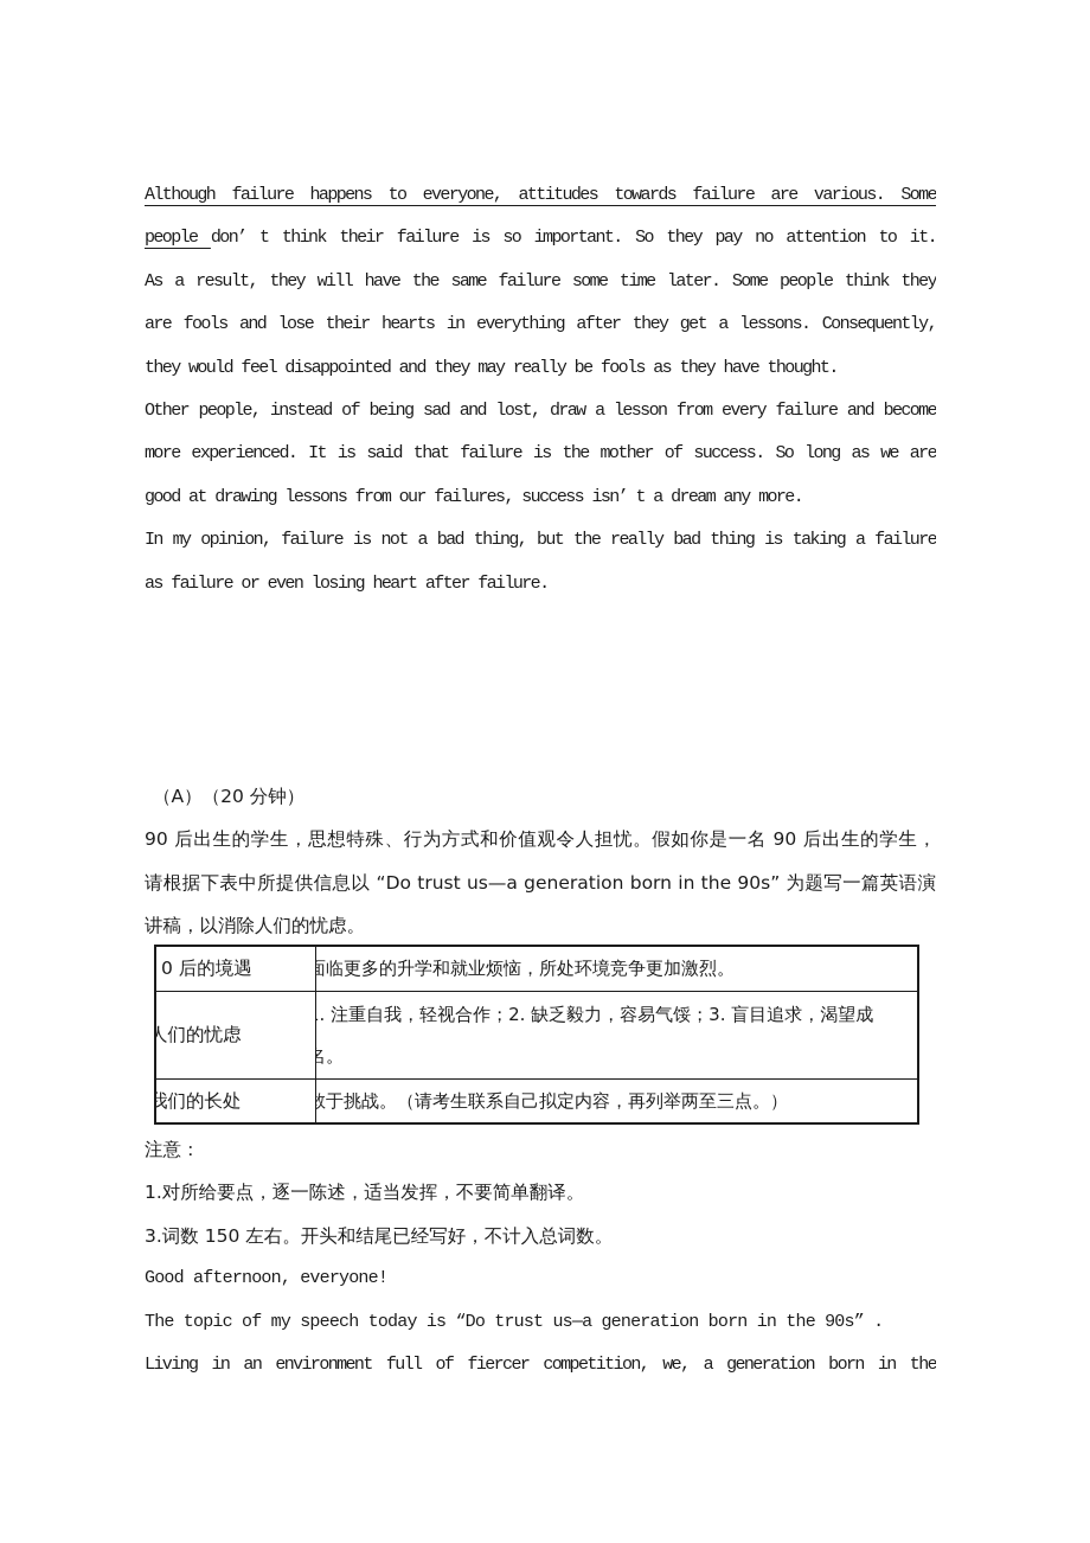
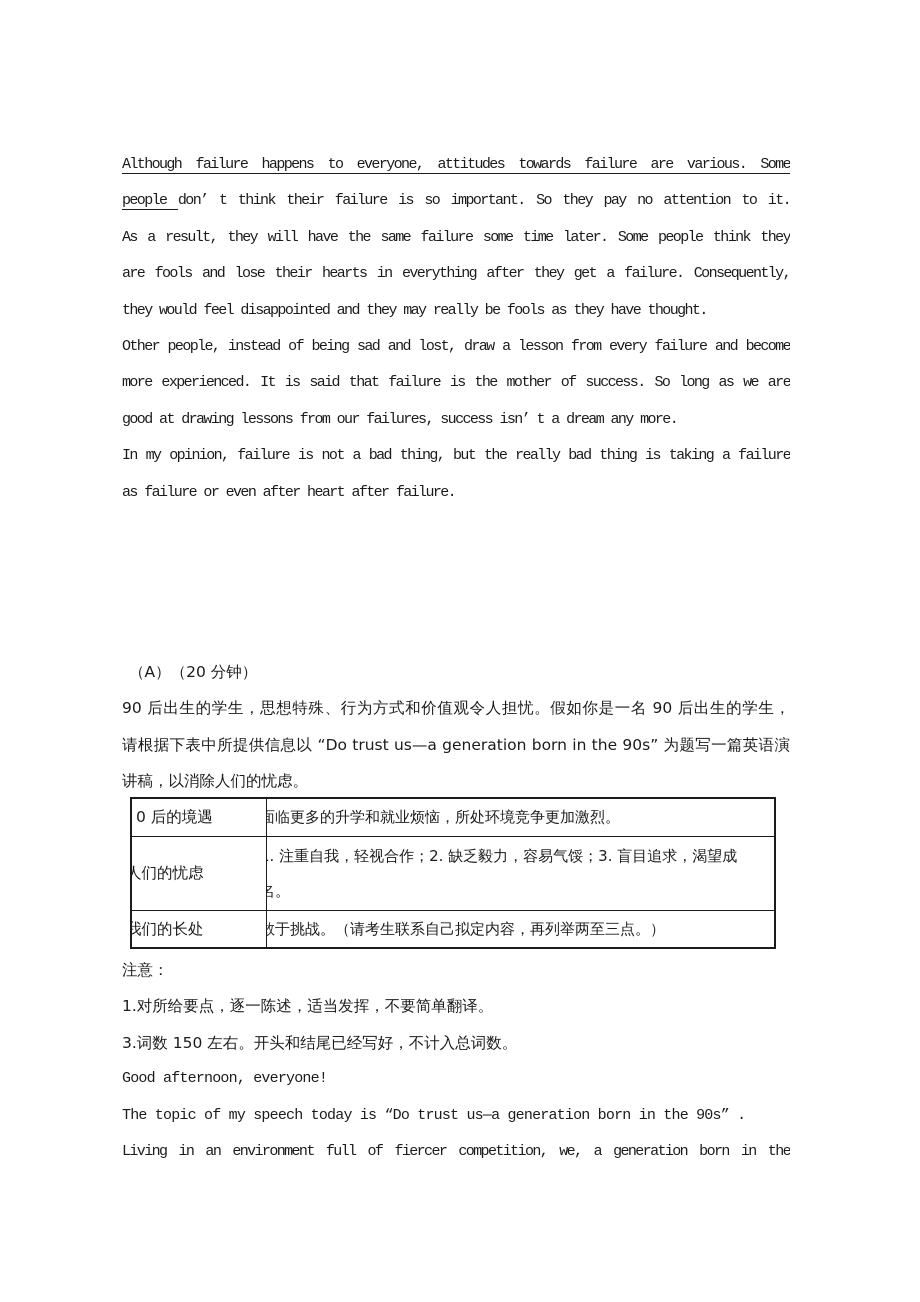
  Although failure happens to everyone, attitudes towards failure are various. Some
  people don’ t think their failure is so important. So they pay no attention to it.
  As a result, they will have the same failure some time later. Some people think they
- are fools and lose their hearts in everything after they get a lessons. Consequently,
+ are fools and lose their hearts in everything after they get a failure. Consequently,
  they would feel disappointed and they may really be fools as they have thought.
  Other people, instead of being sad and lost, draw a lesson from every failure and become
  more experienced. It is said that failure is the mother of success. So long as we are
  good at drawing lessons from our failures, success isn’ t a dream any more.
  In my opinion, failure is not a bad thing, but the really bad thing is taking a failure
- as failure or even losing heart after failure.
+ as failure or even after heart after failure.
  （A）（20 分钟）
  90 后出生的学生，思想特殊、行为方式和价值观令人担忧。假如你是一名 90 后出生的学生，
  请根据下表中所提供信息以 “Do trust us—a generation born in the 90s” 为题写一篇英语演
  讲稿，以消除人们的忧虑。
  0 后的境遇
  面临更多的升学和就业烦恼，所处环境竞争更加激烈。
  人们的忧虑
  . 注重自我，轻视合作；2. 缺乏毅力，容易气馁；3. 盲目追求，渴望成
  名。
  我们的长处
  敢于挑战。（请考生联系自己拟定内容，再列举两至三点。）
  注意：
  1.对所给要点，逐一陈述，适当发挥，不要简单翻译。
  3.词数 150 左右。开头和结尾已经写好，不计入总词数。
  Good afternoon, everyone!
  The topic of my speech today is “Do trust us—a generation born in the 90s” .
  Living in an environment full of fiercer competition, we, a generation born in the
